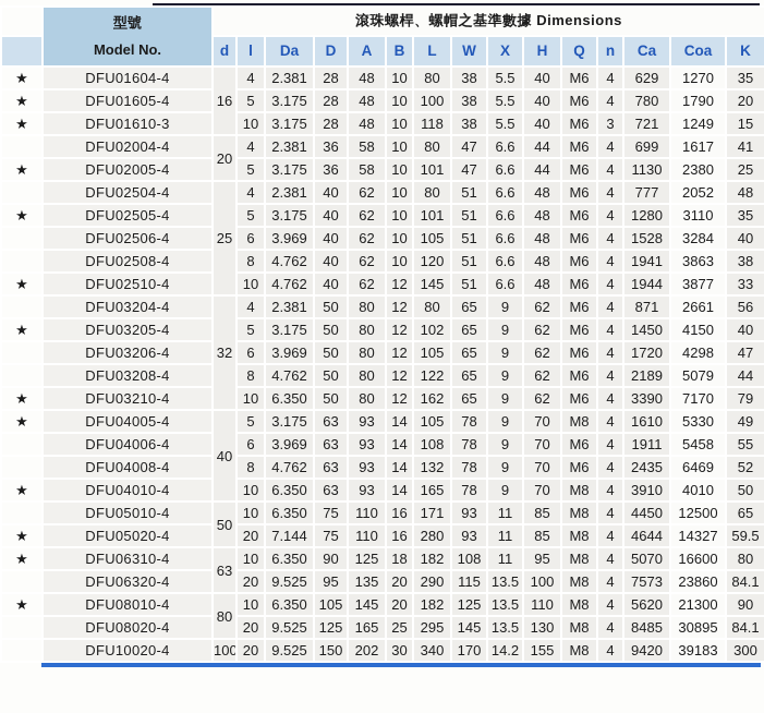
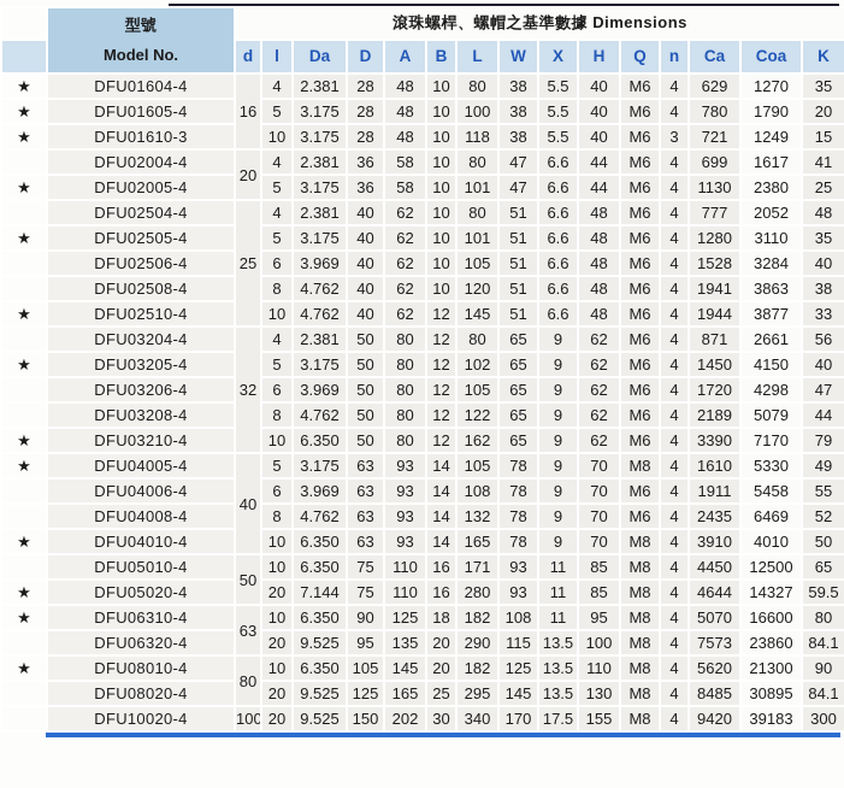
  	型號 Model No.	滾珠螺桿、螺帽之基準數據 Dimensions
  	d	l	Da	D	A	B	L	W	X	H	Q	n	Ca	Coa	K
  ★	DFU01604-4	16	4	2.381	28	48	10	80	38	5.5	40	M6	4	629	1270	35
  ★	DFU01605-4	5	3.175	28	48	10	100	38	5.5	40	M6	4	780	1790	20
  ★	DFU01610-3	10	3.175	28	48	10	118	38	5.5	40	M6	3	721	1249	15
  	DFU02004-4	20	4	2.381	36	58	10	80	47	6.6	44	M6	4	699	1617	41
  ★	DFU02005-4	5	3.175	36	58	10	101	47	6.6	44	M6	4	1130	2380	25
  	DFU02504-4	25	4	2.381	40	62	10	80	51	6.6	48	M6	4	777	2052	48
  ★	DFU02505-4	5	3.175	40	62	10	101	51	6.6	48	M6	4	1280	3110	35
  	DFU02506-4	6	3.969	40	62	10	105	51	6.6	48	M6	4	1528	3284	40
  	DFU02508-4	8	4.762	40	62	10	120	51	6.6	48	M6	4	1941	3863	38
  ★	DFU02510-4	10	4.762	40	62	12	145	51	6.6	48	M6	4	1944	3877	33
  	DFU03204-4	32	4	2.381	50	80	12	80	65	9	62	M6	4	871	2661	56
  ★	DFU03205-4	5	3.175	50	80	12	102	65	9	62	M6	4	1450	4150	40
  	DFU03206-4	6	3.969	50	80	12	105	65	9	62	M6	4	1720	4298	47
  	DFU03208-4	8	4.762	50	80	12	122	65	9	62	M6	4	2189	5079	44
  ★	DFU03210-4	10	6.350	50	80	12	162	65	9	62	M6	4	3390	7170	79
  ★	DFU04005-4	40	5	3.175	63	93	14	105	78	9	70	M8	4	1610	5330	49
  	DFU04006-4	6	3.969	63	93	14	108	78	9	70	M6	4	1911	5458	55
  	DFU04008-4	8	4.762	63	93	14	132	78	9	70	M6	4	2435	6469	52
  ★	DFU04010-4	10	6.350	63	93	14	165	78	9	70	M8	4	3910	4010	50
  	DFU05010-4	50	10	6.350	75	110	16	171	93	11	85	M8	4	4450	12500	65
  ★	DFU05020-4	20	7.144	75	110	16	280	93	11	85	M8	4	4644	14327	59.5
  ★	DFU06310-4	63	10	6.350	90	125	18	182	108	11	95	M8	4	5070	16600	80
  	DFU06320-4	20	9.525	95	135	20	290	115	13.5	100	M8	4	7573	23860	84.1
  ★	DFU08010-4	80	10	6.350	105	145	20	182	125	13.5	110	M8	4	5620	21300	90
  	DFU08020-4	20	9.525	125	165	25	295	145	13.5	130	M8	4	8485	30895	84.1
- 	DFU10020-4	100	20	9.525	150	202	30	340	170	14.2	155	M8	4	9420	39183	300
+ 	DFU10020-4	100	20	9.525	150	202	30	340	170	17.5	155	M8	4	9420	39183	300
